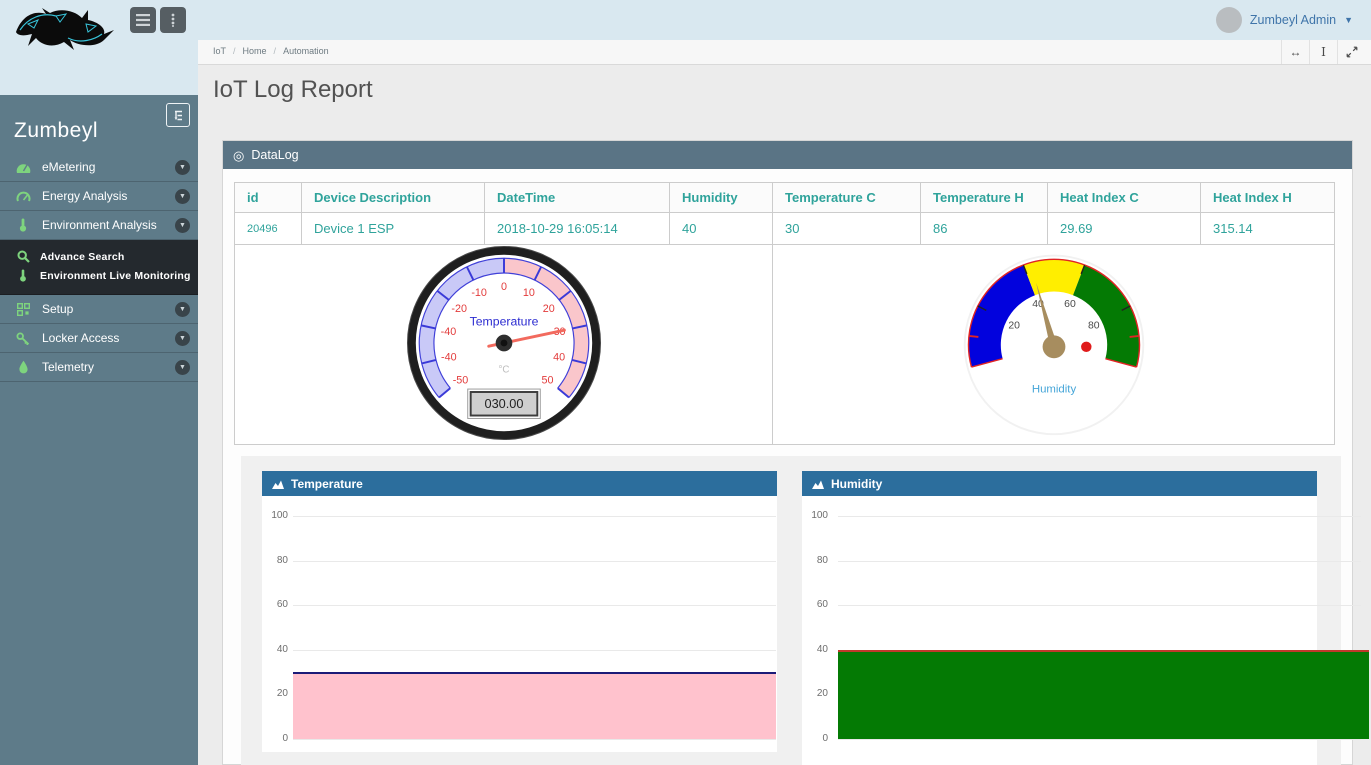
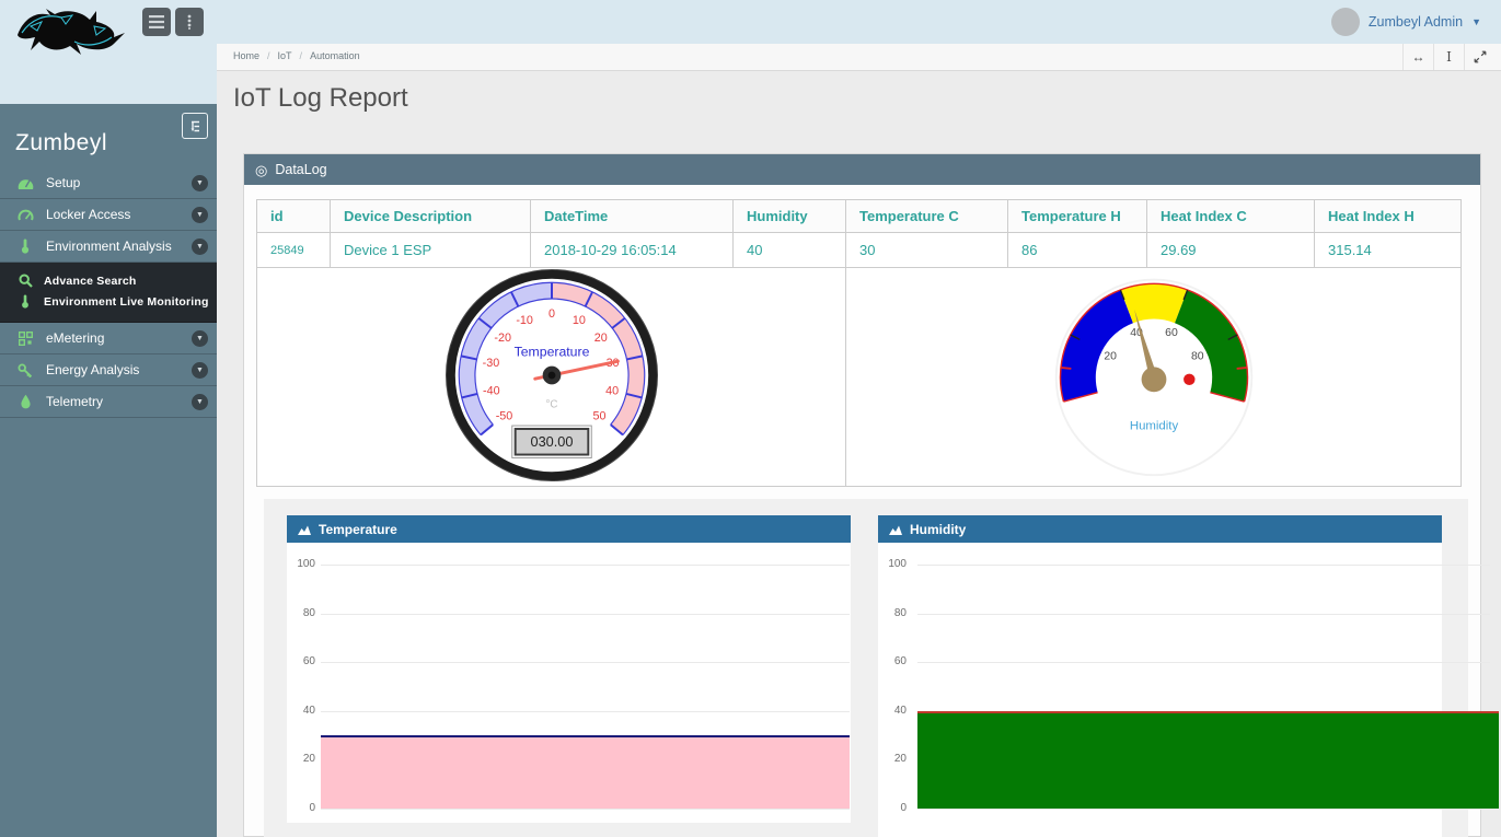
  Zumbeyl Admin
  ▼
  Zumbeyl
- eMetering
+ Setup
- Energy Analysis
+ Locker Access
  Environment Analysis
  Advance Search
  Environment Live Monitoring
- Setup
+ eMetering
- Locker Access
+ Energy Analysis
  Telemetry
- IoT
+ Home
  /
- Home
+ IoT
  /
  Automation
  ↔
  I
  IoT Log Report
  ◎
  DataLog
  id	Device Description	DateTime	Humidity	Temperature C	Temperature H	Heat Index C	Heat Index H
- 20496	Device 1 ESP	2018-10-29 16:05:14	40	30	86	29.69	315.14
+ 25849	Device 1 ESP	2018-10-29 16:05:14	40	30	86	29.69	315.14
- -50 -40 -40 -20 -10 0 10 20 0 40 50 Temperature °C 030.00	20 4 60 80 Humidity
+ -50 -40 -30 -20 -10 0 10 20 0 40 50 Temperature °C 030.00	20 4 60 80 Humidity
  Temperature
  100
  80
  60
  40
  20
  0
  Humidity
  100
  80
  60
  40
  20
  0
